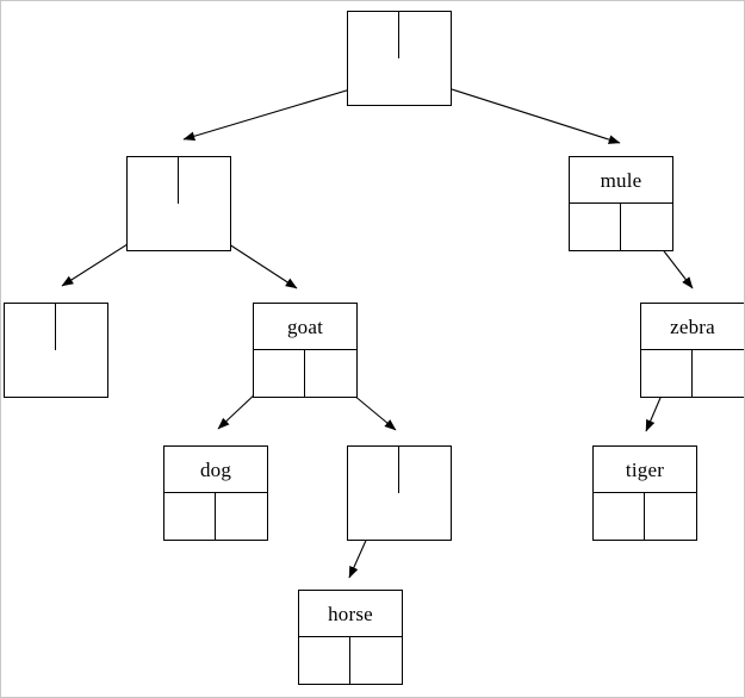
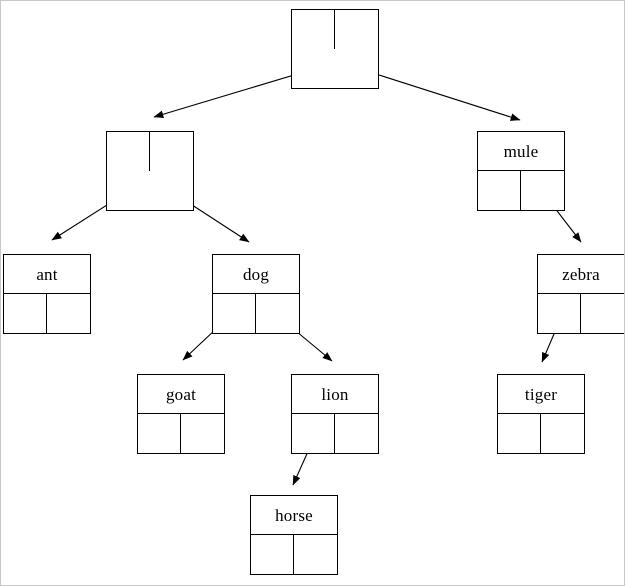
  mule
+ ant
- goat
+ dog
  zebra
- dog
+ goat
+ lion
  tiger
  horse
